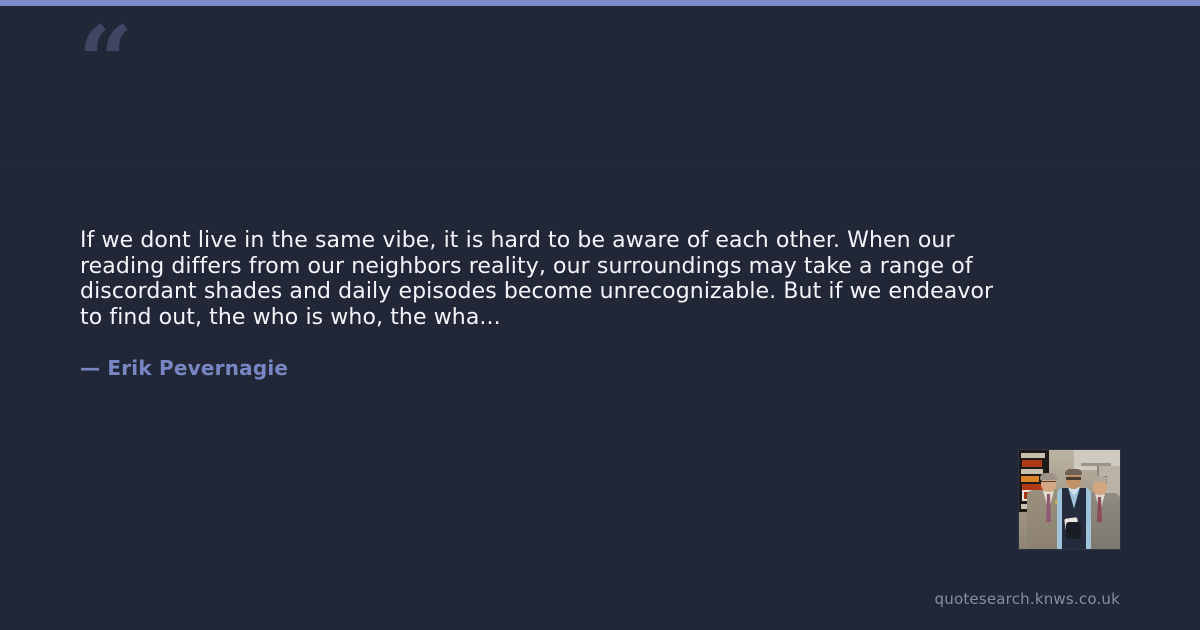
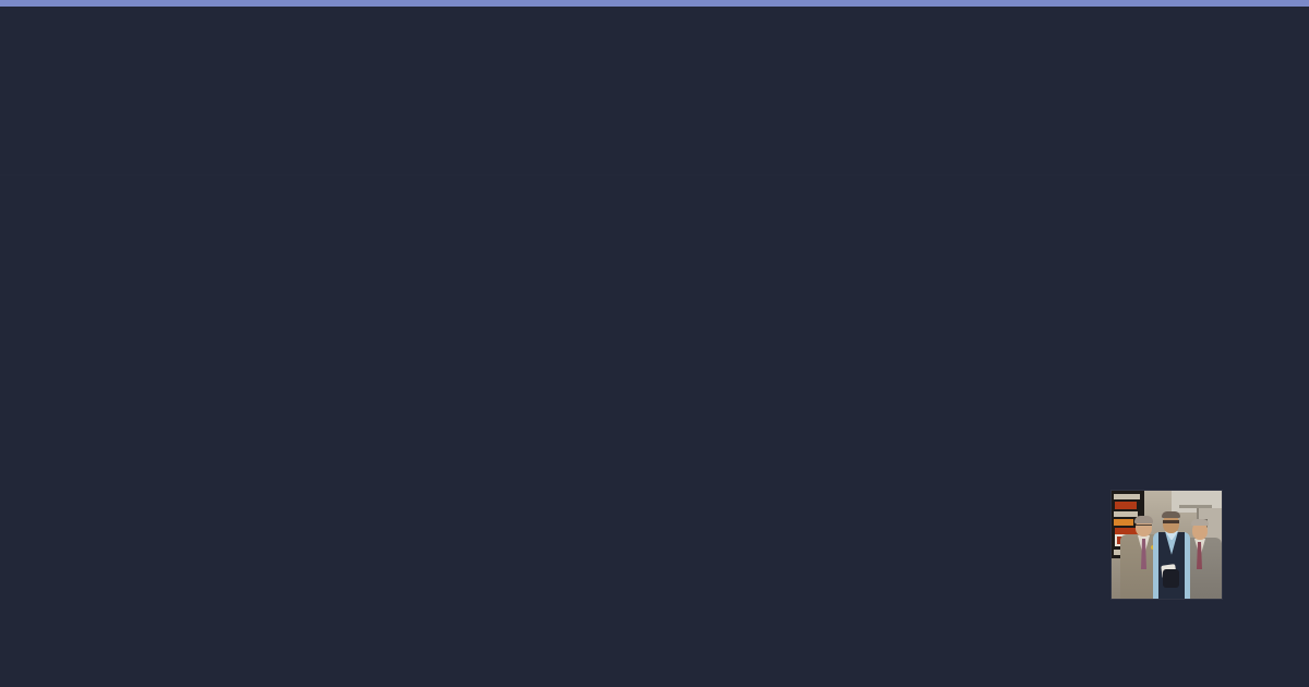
- “
- If we dont live in the same vibe, it is hard to be aware of each other. When our reading differs from our neighbors reality, our surroundings may take a range of discordant shades and daily episodes become unrecognizable. But if we endeavor to find out, the who is who, the wha...
- — Erik Pevernagie
- quotesearch.knws.co.uk
